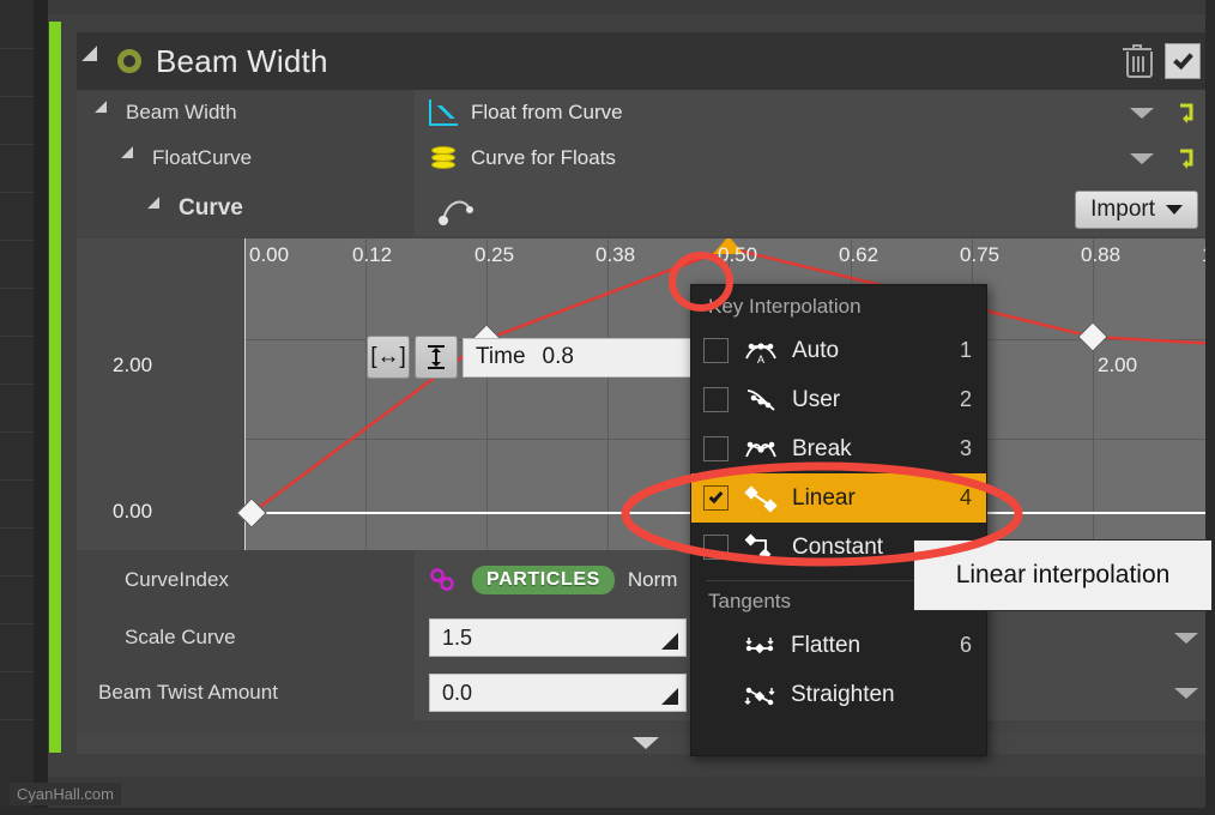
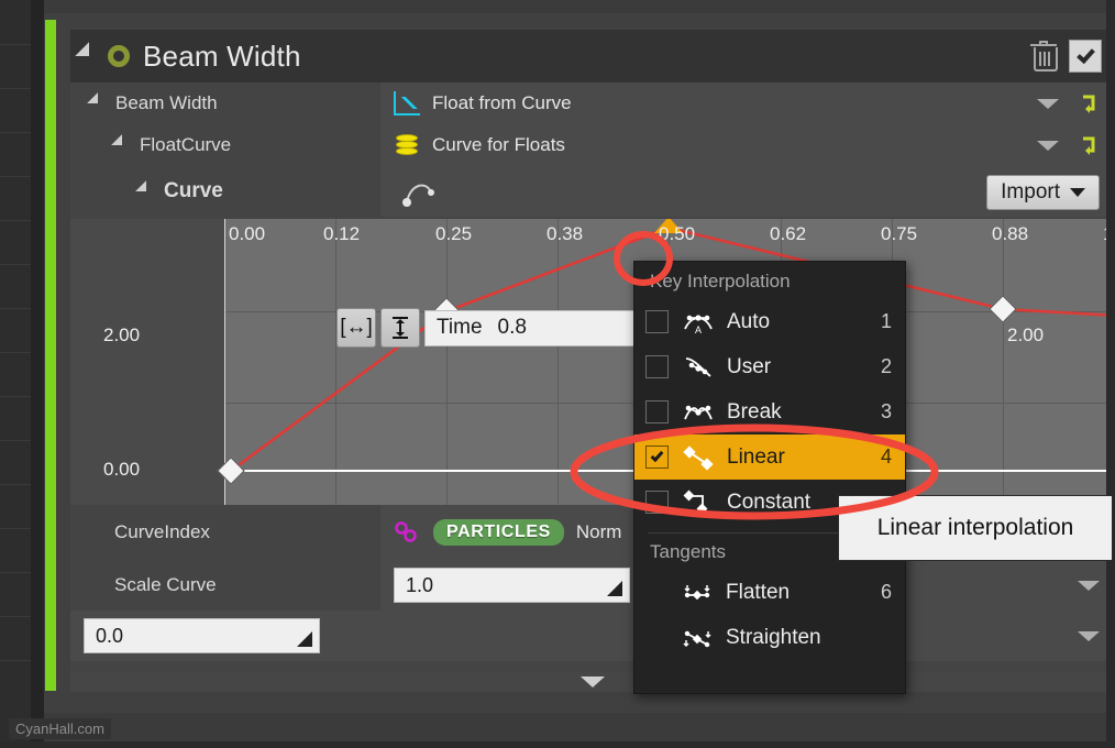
  Beam Width
  Beam Width
  Float from Curve
  FloatCurve
  Curve for Floats
  Curve
  Import
  0.00
  0.12
  0.25
  0.38
  0.50
  0.62
  0.75
  0.88
  2.00
  0.00
  2.00
  [↔]
  Time
  0.8
  CurveIndex
  PARTICLES
  Norm
  Scale Curve
- 1.5
+ 1.0
- Beam Twist Amount
  0.0
  ey Interpolation
  A
  Auto
  1
  User
  2
  Break
  3
  Linear
  4
  Constant
  Tangents
  Flatten
  6
  Straighten
  Linear interpolation
  CyanHall.com
